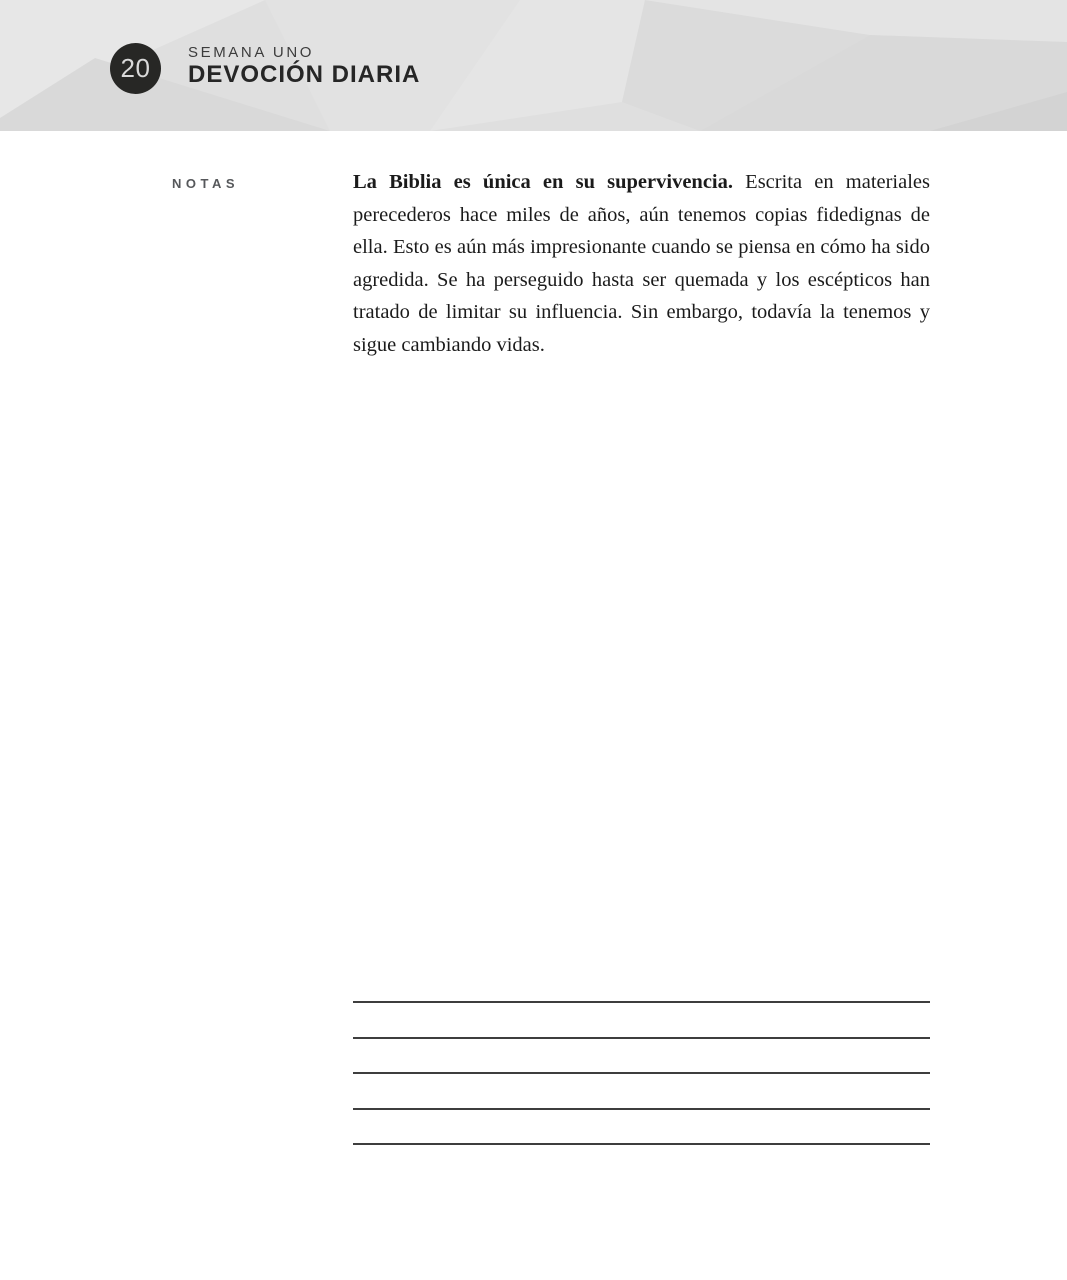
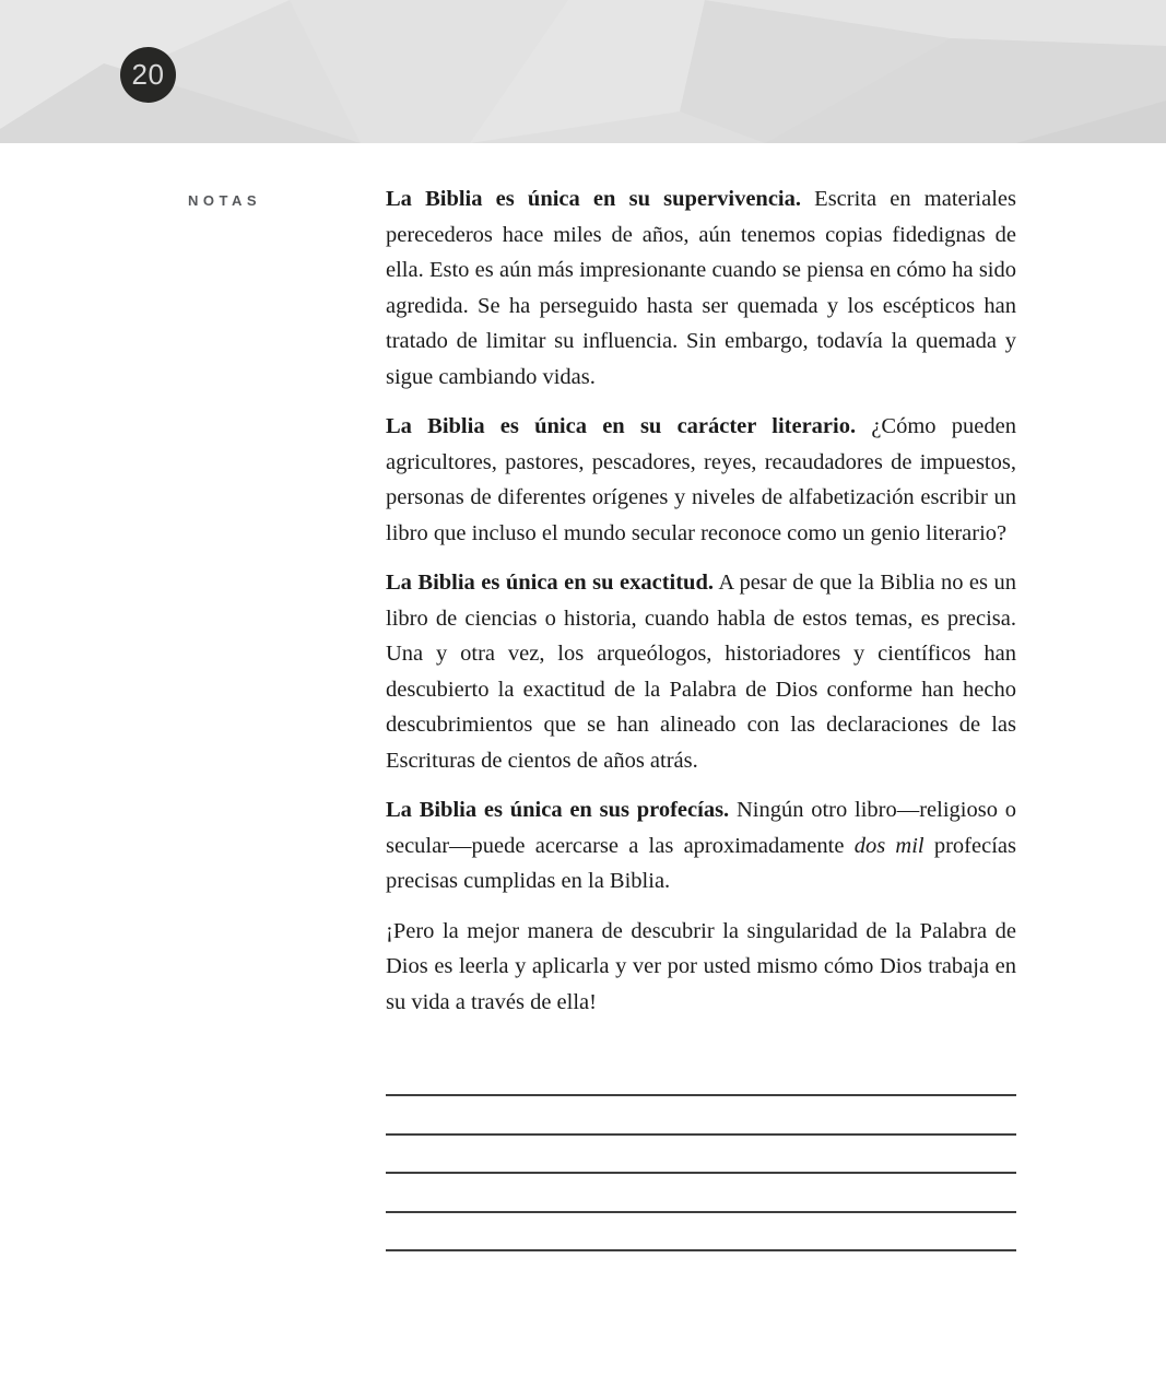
  20
- SEMANA UNO
- DEVOCIÓN DIARIA
  NOTAS
- La Biblia es única en su supervivencia. Escrita en materiales perecederos hace miles de años, aún tenemos copias fidedignas de ella. Esto es aún más impresionante cuando se piensa en cómo ha sido agredida. Se ha perseguido hasta ser quemada y los escépticos han tratado de limitar su influencia. Sin embargo, todavía la tenemos y sigue cambiando vidas.
+ La Biblia es única en su supervivencia. Escrita en materiales perecederos hace miles de años, aún tenemos copias fidedignas de ella. Esto es aún más impresionante cuando se piensa en cómo ha sido agredida. Se ha perseguido hasta ser quemada y los escépticos han tratado de limitar su influencia. Sin embargo, todavía la quemada y sigue cambiando vidas.
+ La Biblia es única en su carácter literario. ¿Cómo pueden agricultores, pastores, pescadores, reyes, recaudadores de impuestos, personas de diferentes orígenes y niveles de alfabetización escribir un libro que incluso el mundo secular reconoce como un genio literario?
+ La Biblia es única en su exactitud. A pesar de que la Biblia no es un libro de ciencias o historia, cuando habla de estos temas, es precisa. Una y otra vez, los arqueólogos, historiadores y científicos han descubierto la exactitud de la Palabra de Dios conforme han hecho descubrimientos que se han alineado con las declaraciones de las Escrituras de cientos de años atrás.
+ La Biblia es única en sus profecías. Ningún otro libro—religioso o secular—puede acercarse a las aproximadamente dos mil profecías precisas cumplidas en la Biblia.
+ ¡Pero la mejor manera de descubrir la singularidad de la Palabra de Dios es leerla y aplicarla y ver por usted mismo cómo Dios trabaja en su vida a través de ella!
